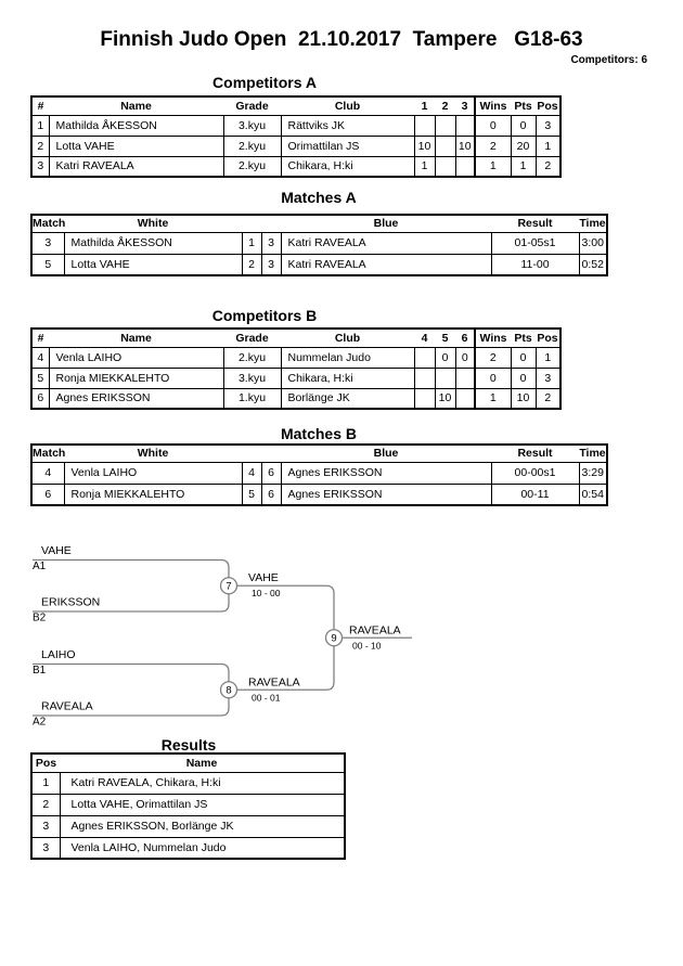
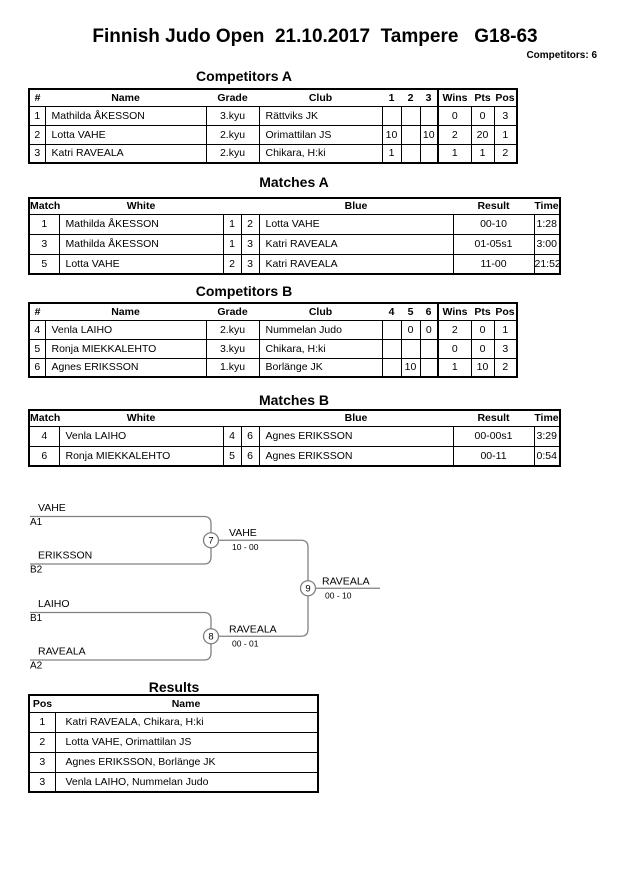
  Finnish Judo Open 21.10.2017 Tampere G18-63
  Competitors: 6
  Competitors A
  #	Name	Grade	Club	1	2	3	Wins	Pts	Pos
  1	Mathilda ÅKESSON	3.kyu	Rättviks JK				0	0	3
  2	Lotta VAHE	2.kyu	Orimattilan JS	10		10	2	20	1
  3	Katri RAVEALA	2.kyu	Chikara, H:ki	1			1	1	2
  Matches A
  Match	White			Blue	Result	Time
+ 1	Mathilda ÅKESSON	1	2	Lotta VAHE	00-10	1:28
  3	Mathilda ÅKESSON	1	3	Katri RAVEALA	01-05s1	3:00
- 5	Lotta VAHE	2	3	Katri RAVEALA	11-00	0:52
+ 5	Lotta VAHE	2	3	Katri RAVEALA	11-00	21:52
  Competitors B
  #	Name	Grade	Club	4	5	6	Wins	Pts	Pos
  4	Venla LAIHO	2.kyu	Nummelan Judo		0	0	2	0	1
  5	Ronja MIEKKALEHTO	3.kyu	Chikara, H:ki				0	0	3
  6	Agnes ERIKSSON	1.kyu	Borlänge JK		10		1	10	2
  Matches B
  Match	White			Blue	Result	Time
  4	Venla LAIHO	4	6	Agnes ERIKSSON	00-00s1	3:29
  6	Ronja MIEKKALEHTO	5	6	Agnes ERIKSSON	00-11	0:54
  7
  8
  9
  VAHE
  A1
  ERIKSSON
  B2
  VAHE
  10 - 00
  LAIHO
  B1
  RAVEALA
  A2
  RAVEALA
  00 - 01
  RAVEALA
  00 - 10
  Results
  Pos	Name
  1	Katri RAVEALA, Chikara, H:ki
  2	Lotta VAHE, Orimattilan JS
  3	Agnes ERIKSSON, Borlänge JK
  3	Venla LAIHO, Nummelan Judo
